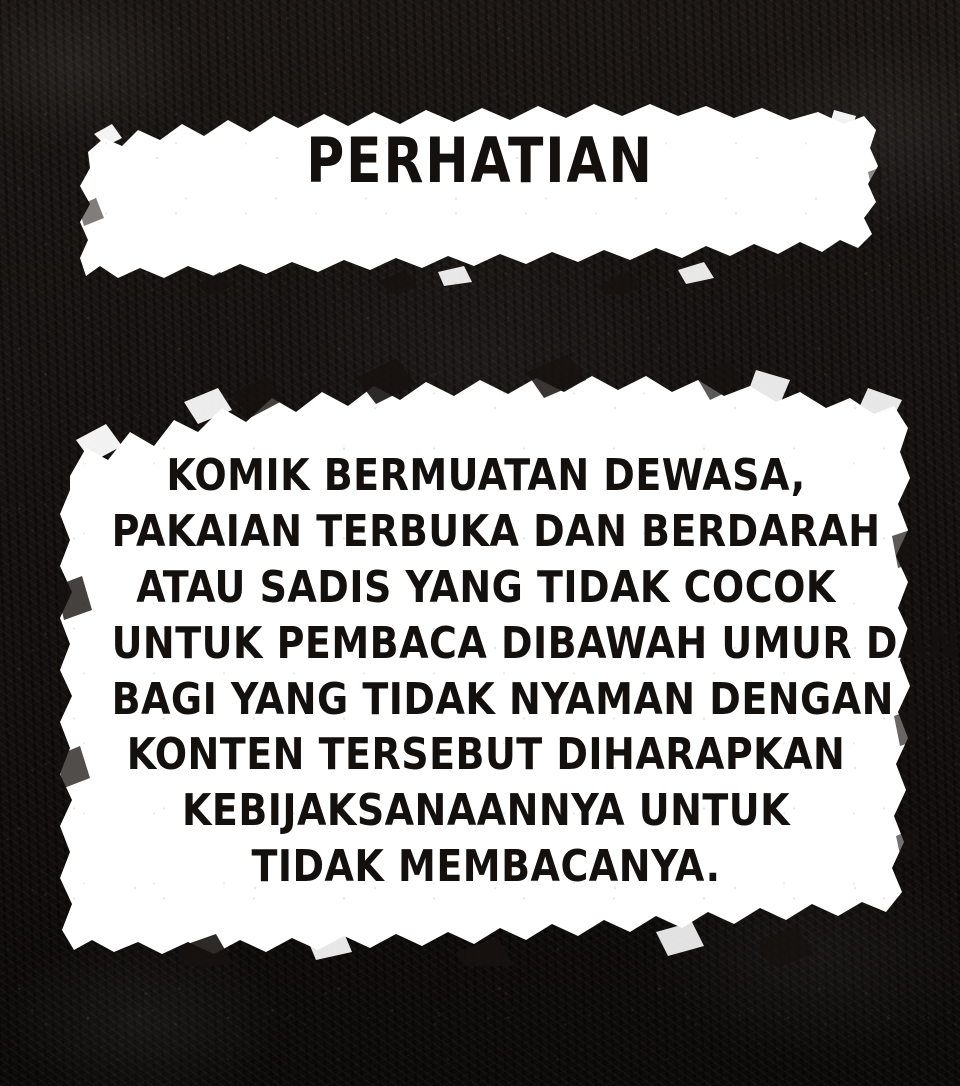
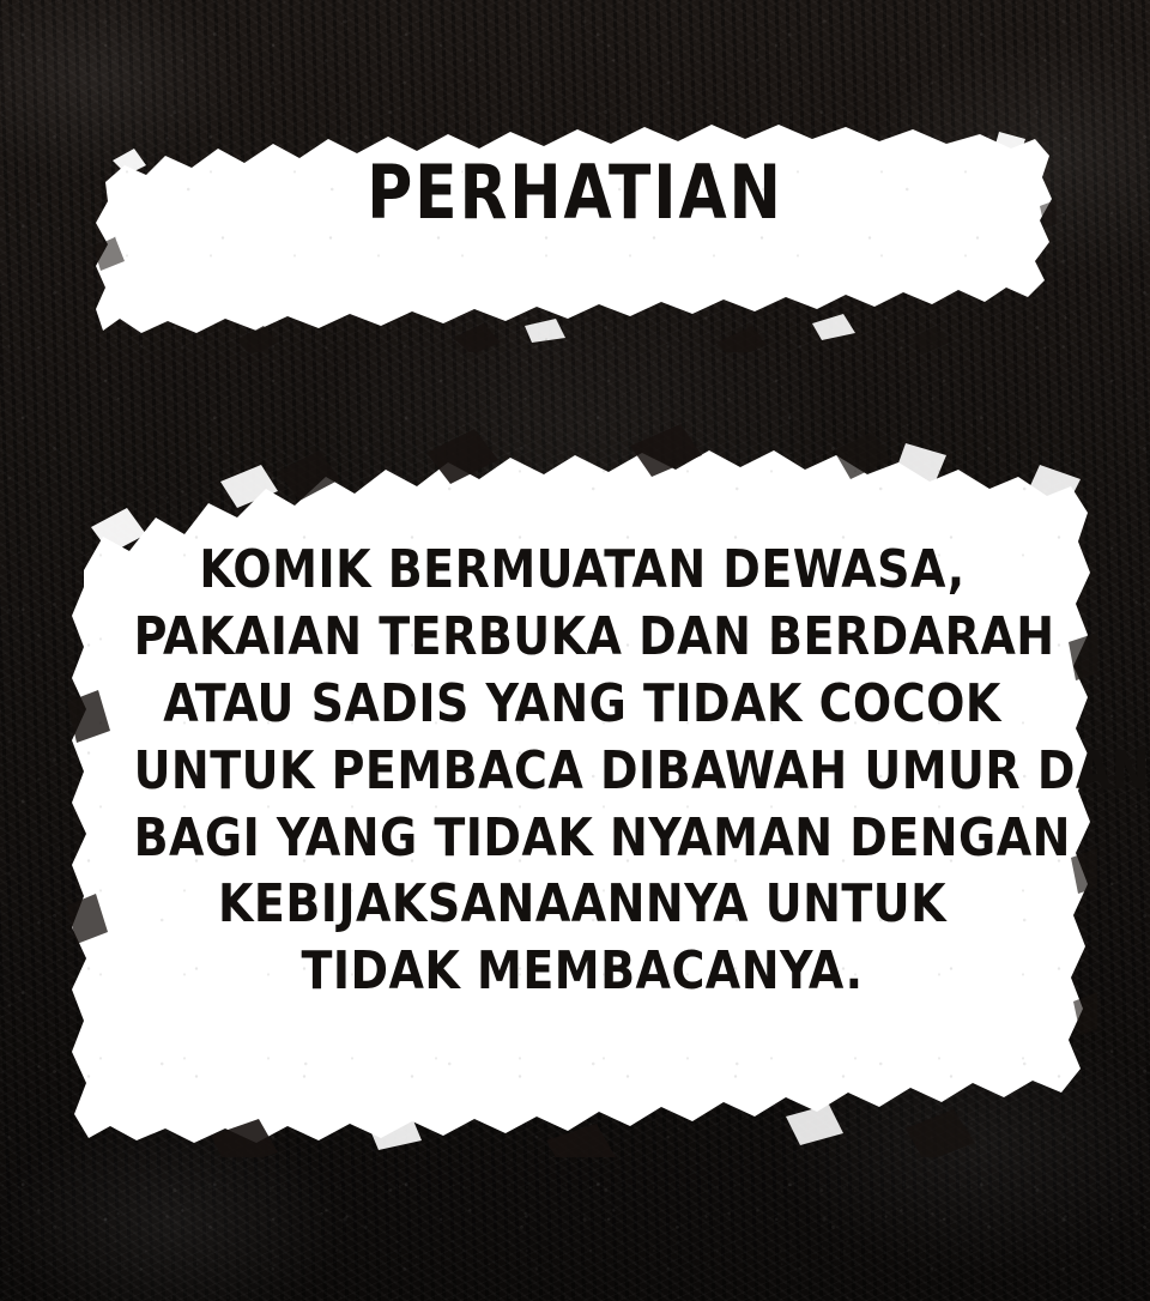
  PERHATIAN
  KOMIK BERMUATAN DEWASA,
  PAKAIAN TERBUKA DAN BERDARA
  ATAU SADIS YANG TIDAK COCOK
  UNTUK PEMBACA DIBAWAH UMURN
  BAGI YANG TIDAK NYAMAN DENGA
- KONTEN TERSEBUT DIHARAPKAN
  KEBIJAKSANAANNYA UNTUK
  TIDAK MEMBACANYA.
